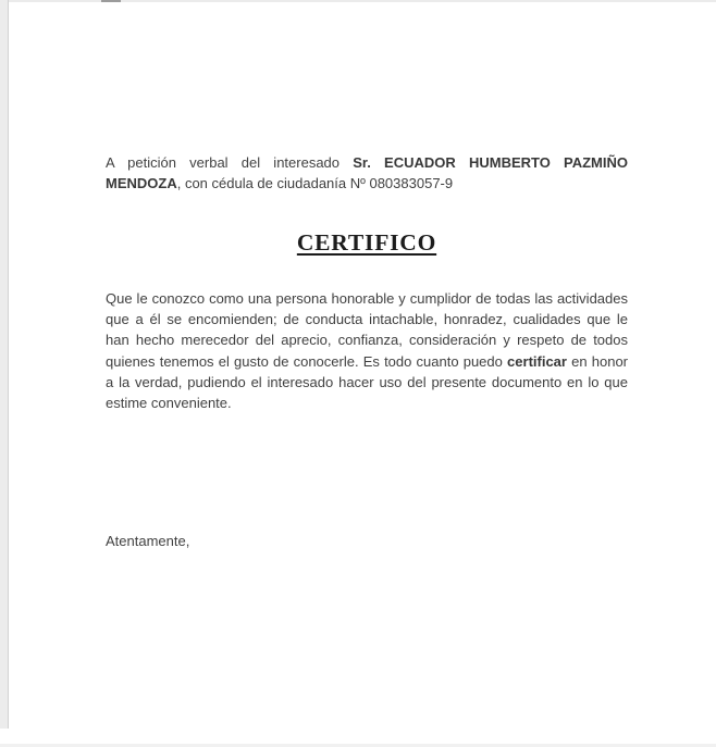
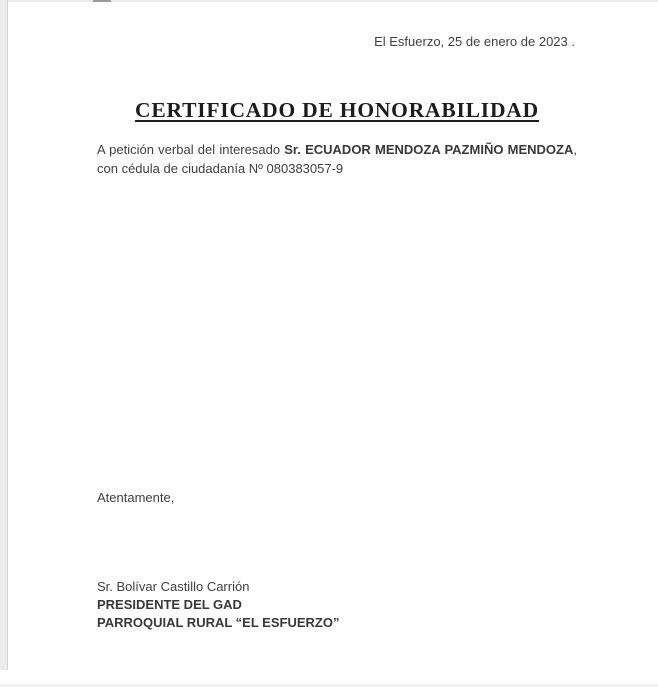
+ El Esfuerzo, 25 de enero de 2023 .
+ CERTIFICADO DE HONORABILIDAD
- A petición verbal del interesado Sr. ECUADOR HUMBERTO PAZMIÑO MENDOZA, con cédula de ciudadanía Nº 080383057-9
+ A petición verbal del interesado Sr. ECUADOR MENDOZA PAZMIÑO MENDOZA, con cédula de ciudadanía Nº 080383057-9
- CERTIFICO
- Que le conozco como una persona honorable y cumplidor de todas las actividades que a él se encomienden; de conducta intachable, honradez, cualidades que le han hecho merecedor del aprecio, confianza, consideración y respeto de todos quienes tenemos el gusto de conocerle. Es todo cuanto puedo certificar en honor a la verdad, pudiendo el interesado hacer uso del presente documento en lo que estime conveniente.
  Atentamente,
+ Sr. Bolívar Castillo Carrión
+ PRESIDENTE DEL GAD
+ PARROQUIAL RURAL “EL ESFUERZO”
